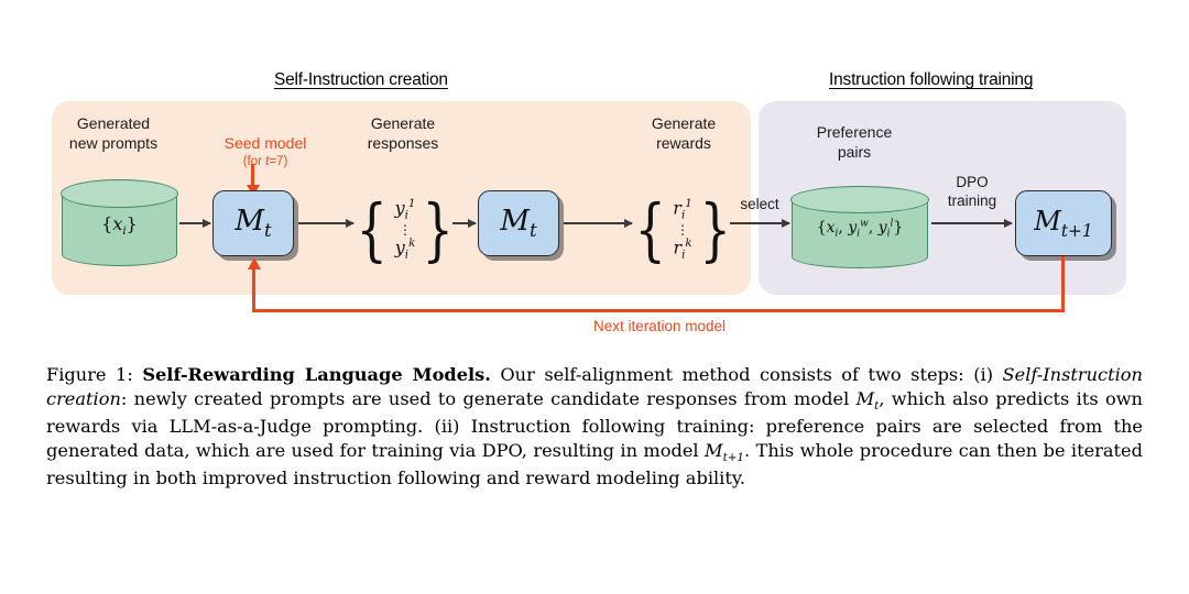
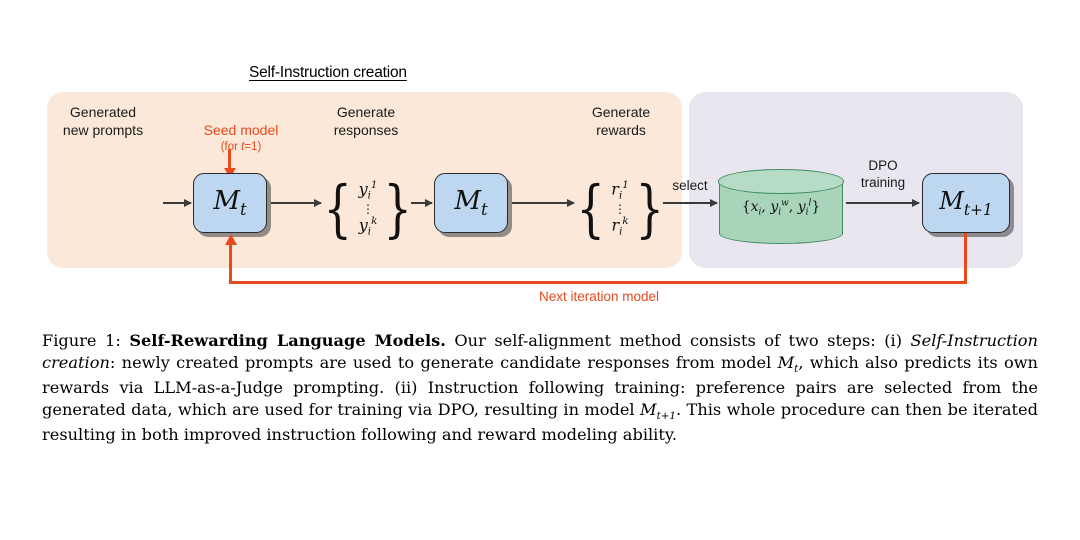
  Self-Instruction creation
- Instruction following training
  Generated
  new prompts
  Seed model
- (for t=7)
+ (for t=1)
  Generate
  responses
  Generate
  rewards
- Preference
- pairs
- {xi}
  Mt
  {
  yi1
  ⋮
  yik
  }
  Mt
  {
  ri1
  ⋮
  rik
  }
  select
  {xi, yiw, yil}
  DPO
  training
  Mt+1
  Next iteration model
  Figure 1: Self-Rewarding Language Models. Our self-alignment method consists of two steps: (i) Self-Instruction creation: newly created prompts are used to generate candidate responses from model Mt, which also predicts its own rewards via LLM-as-a-Judge prompting. (ii) Instruction following training: preference pairs are selected from the generated data, which are used for training via DPO, resulting in model Mt+1. This whole procedure can then be iterated resulting in both improved instruction following and reward modeling ability.
